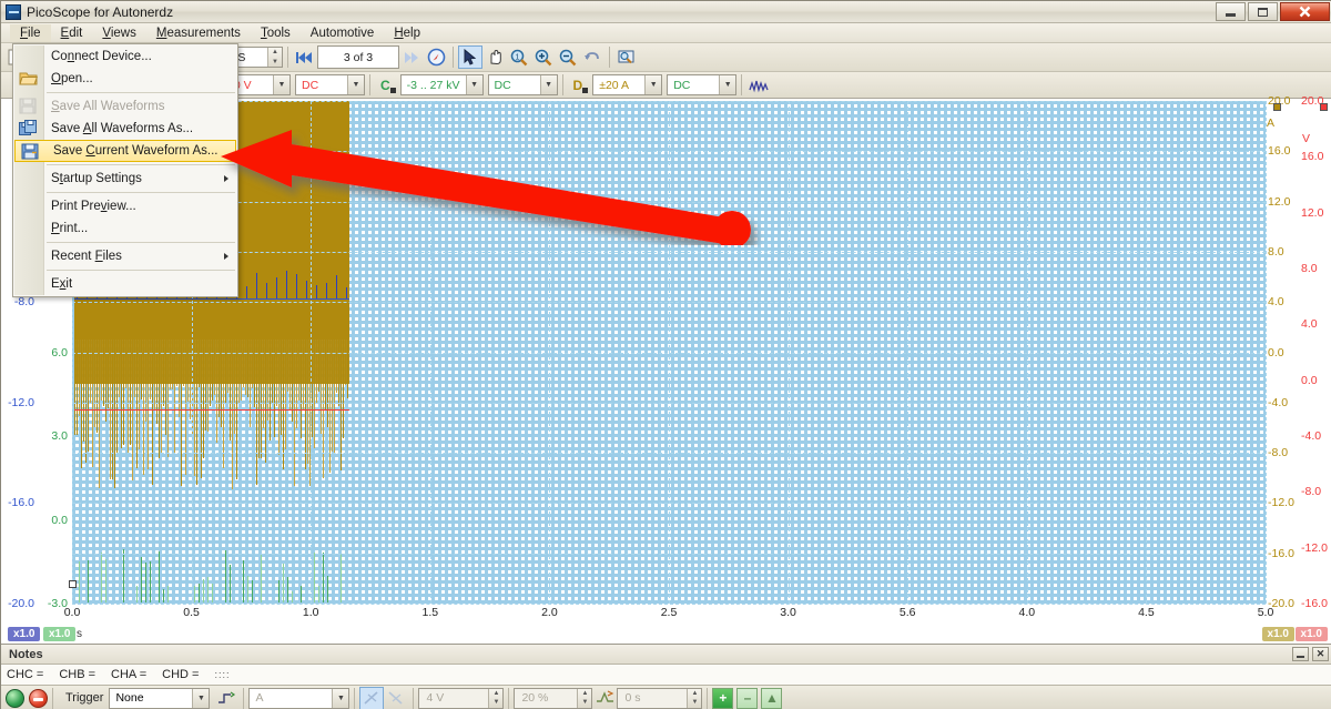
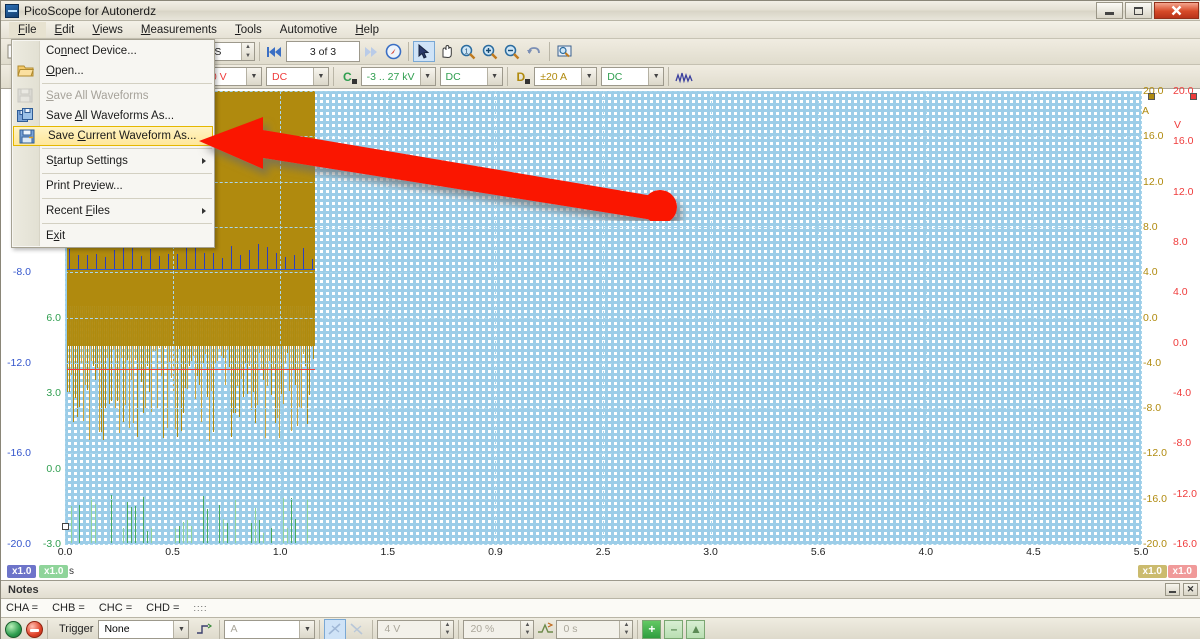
  PicoScope for Autonerdz
  File
  Edit
  Views
  Measurements
  Tools
  Automotive
  Help
  3 of 3
  DC
  C
  -3 .. 27 kV
  DC
  D
  ±20 A
  DC
  -8.0
  -12.0
  -16.0
  -20.0
  6.0
  3.0
  0.0
  -3.0
  20.0
  16.0
  12.0
  8.0
  4.0
  0.0
  -4.0
  -8.0
  -12.0
  -16.0
  -20.0
  20.0
  16.0
  12.0
  8.0
  4.0
  0.0
  -4.0
  -8.0
  -12.0
  -16.0
  A
  V
  0.0
  0.5
  1.0
  1.5
- 2.0
+ 0.9
  2.5
  3.0
  5.6
  4.0
  4.5
  5.0
  x1.0
  x1.0
  x1.0
  x1.0
  s
  Connect Device...
  Open...
  Save All Waveforms
  Save All Waveforms As...
  Save Current Waveform As...
  Startup Settings
  Print Preview...
- Print...
  Recent Files
  Exit
  Notes
  ✕
- CHC =
+ CHA =
  CHB =
- CHA =
+ CHC =
  CHD =
  ::::
  Trigger
  None
  A
  4 V
  20 %
  0 s
  +
  –
  ▲
